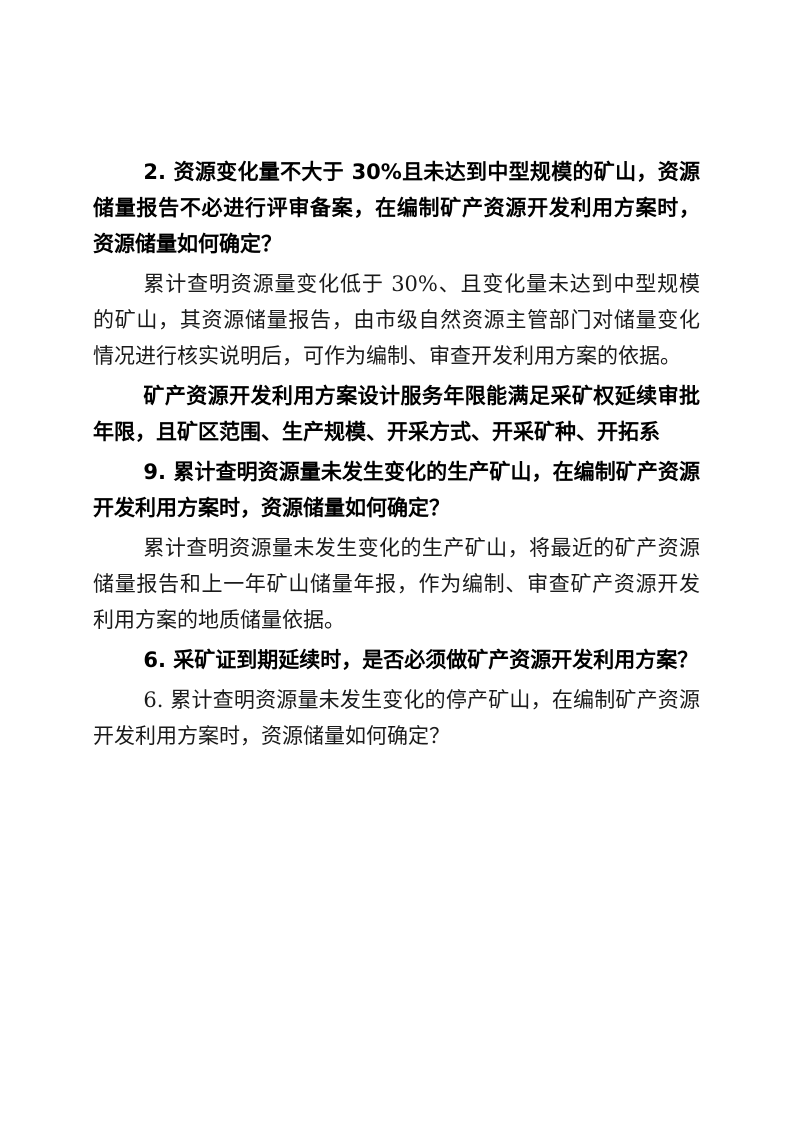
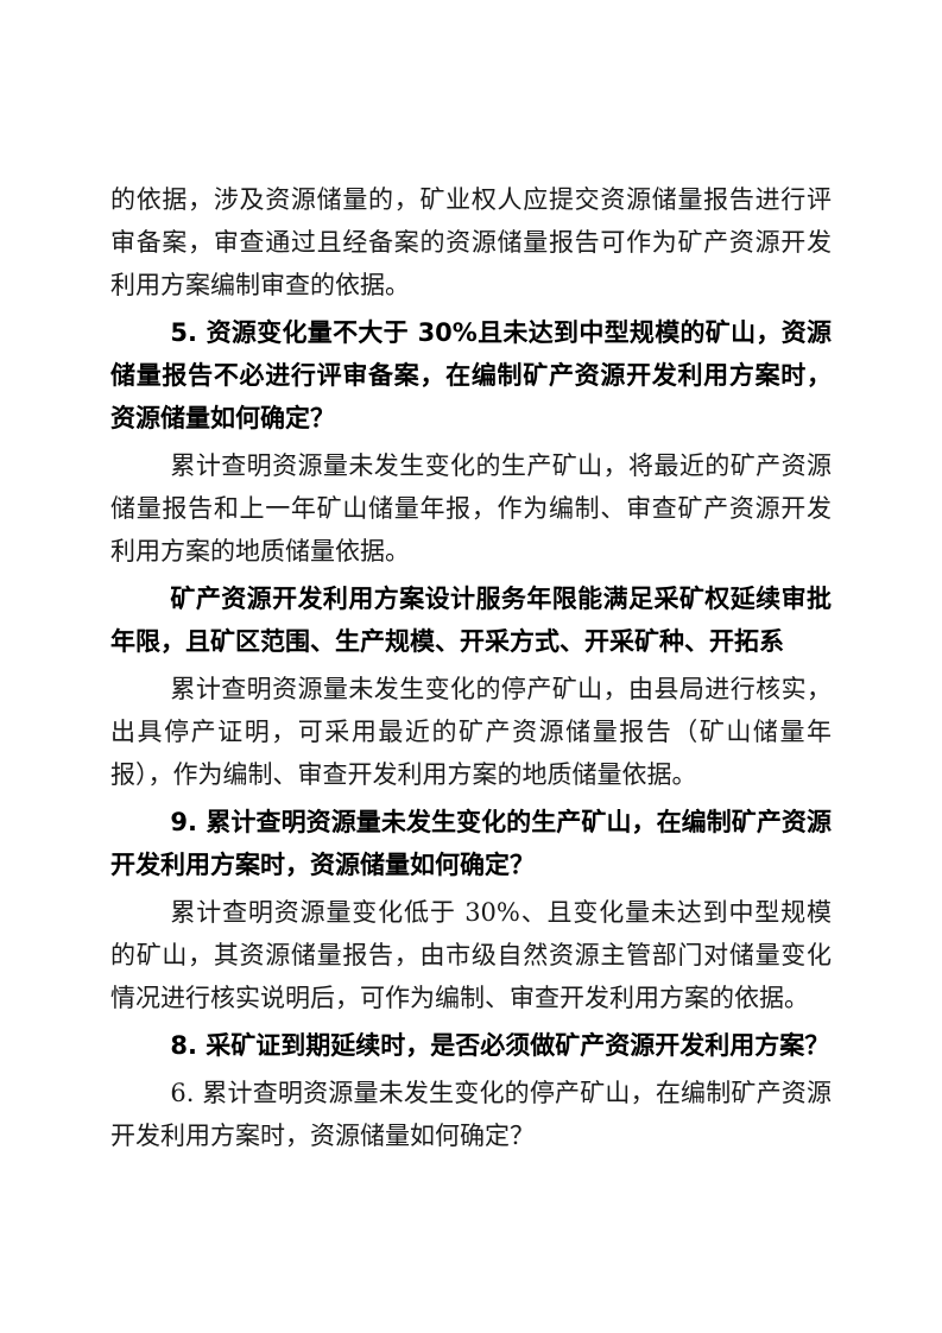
+ 的依据，涉及资源储量的，矿业权人应提交资源储量报告进行评审备案，审查通过且经备案的资源储量报告可作为矿产资源开发利用方案编制审查的依据。
- 2. 资源变化量不大于 30%且未达到中型规模的矿山，资源储量报告不必进行评审备案，在编制矿产资源开发利用方案时，资源储量如何确定？
+ 5. 资源变化量不大于 30%且未达到中型规模的矿山，资源储量报告不必进行评审备案，在编制矿产资源开发利用方案时，资源储量如何确定？
- 累计查明资源量变化低于 30%、且变化量未达到中型规模的矿山，其资源储量报告，由市级自然资源主管部门对储量变化情况进行核实说明后，可作为编制、审查开发利用方案的依据。
+ 累计查明资源量未发生变化的生产矿山，将最近的矿产资源储量报告和上一年矿山储量年报，作为编制、审查矿产资源开发利用方案的地质储量依据。
  矿产资源开发利用方案设计服务年限能满足采矿权延续审批年限，且矿区范围、生产规模、开采方式、开采矿种、开拓系
+ 累计查明资源量未发生变化的停产矿山，由县局进行核实，出具停产证明，可采用最近的矿产资源储量报告（矿山储量年报），作为编制、审查开发利用方案的地质储量依据。
  9. 累计查明资源量未发生变化的生产矿山，在编制矿产资源开发利用方案时，资源储量如何确定？
- 累计查明资源量未发生变化的生产矿山，将最近的矿产资源储量报告和上一年矿山储量年报，作为编制、审查矿产资源开发利用方案的地质储量依据。
+ 累计查明资源量变化低于 30%、且变化量未达到中型规模的矿山，其资源储量报告，由市级自然资源主管部门对储量变化情况进行核实说明后，可作为编制、审查开发利用方案的依据。
- 6. 采矿证到期延续时，是否必须做矿产资源开发利用方案？
+ 8. 采矿证到期延续时，是否必须做矿产资源开发利用方案？
  6. 累计查明资源量未发生变化的停产矿山，在编制矿产资源开发利用方案时，资源储量如何确定？
